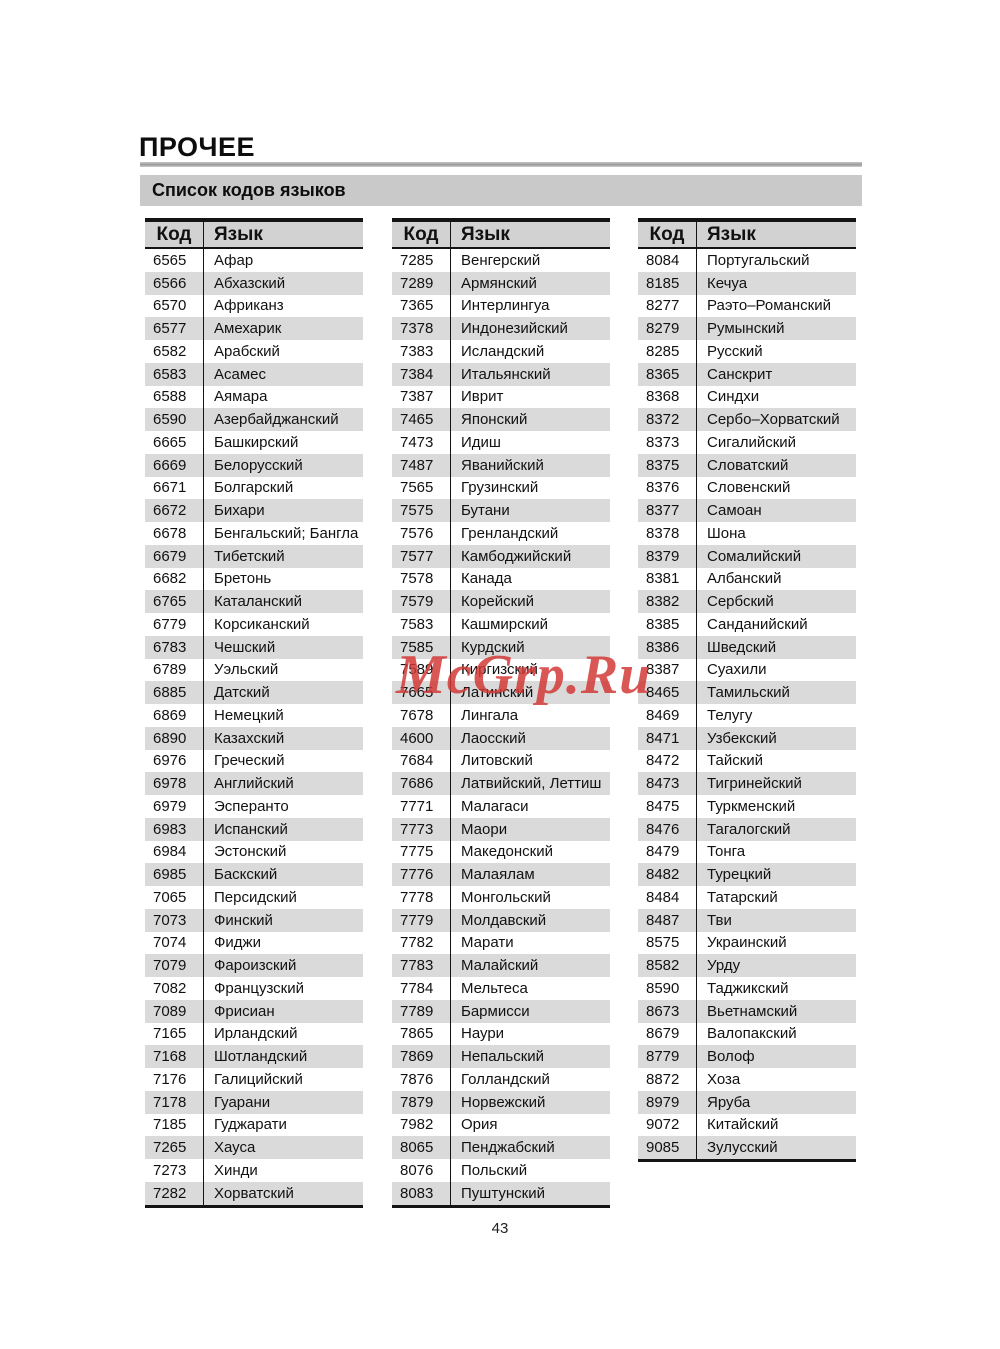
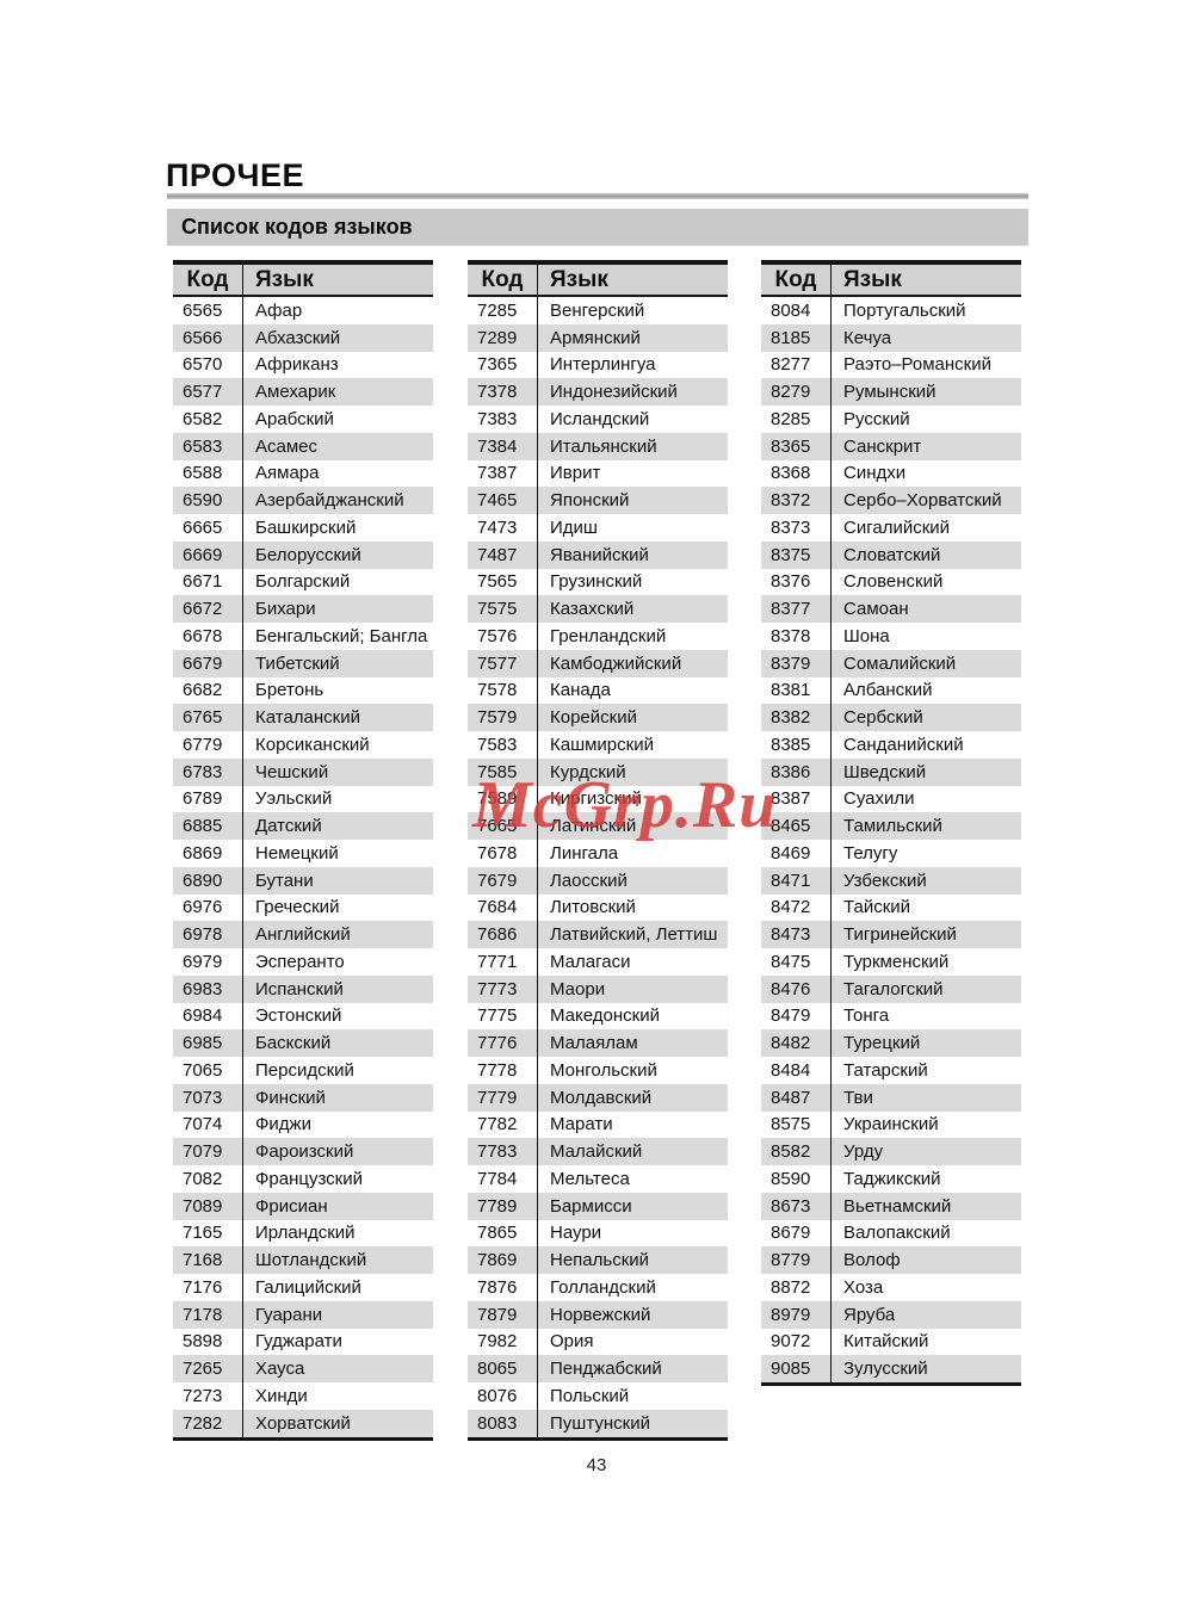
  ПРОЧЕЕ
  Список кодов языков
  Код
  Язык
  6565
  Афар
  6566
  Абхазский
  6570
  Африканз
  6577
  Амехарик
  6582
  Арабский
  6583
  Асамес
  6588
  Аямара
  6590
  Азербайджанский
  6665
  Башкирский
  6669
  Белорусский
  6671
  Болгарский
  6672
  Бихари
  6678
  Бенгальский; Бангла
  6679
  Тибетский
  6682
  Бретонь
  6765
  Каталанский
  6779
  Корсиканский
  6783
  Чешский
  6789
  Уэльский
  6885
  Датский
  6869
  Немецкий
  6890
- Казахский
+ Бутани
  6976
  Греческий
  6978
  Английский
  6979
  Эсперанто
  6983
  Испанский
  6984
  Эстонский
  6985
  Баскский
  7065
  Персидский
  7073
  Финский
  7074
  Фиджи
  7079
  Фароизский
  7082
  Французский
  7089
  Фрисиан
  7165
  Ирландский
  7168
  Шотландский
  7176
  Галицийский
  7178
  Гуарани
- 7185
+ 5898
  Гуджарати
  7265
  Хауса
  7273
  Хинди
  7282
  Хорватский
  Код
  Язык
  7285
  Венгерский
  7289
  Армянский
  7365
  Интерлингуа
  7378
  Индонезийский
  7383
  Исландский
  7384
  Итальянский
  7387
  Иврит
  7465
  Японский
  7473
  Идиш
  7487
  Яванийский
  7565
  Грузинский
  7575
- Бутани
+ Казахский
  7576
  Гренландский
  7577
  Камбоджийский
  7578
  Канада
  7579
  Корейский
  7583
  Кашмирский
  7585
  Курдский
  7589
  Киргизский
  7665
  Латинский
  7678
  Лингала
- 4600
+ 7679
  Лаосский
  7684
  Литовский
  7686
  Латвийский, Леттиш
  7771
  Малагаси
  7773
  Маори
  7775
  Македонский
  7776
  Малаялам
  7778
  Монгольский
  7779
  Молдавский
  7782
  Марати
  7783
  Малайский
  7784
  Мельтеса
  7789
  Бармисси
  7865
  Наури
  7869
  Непальский
  7876
  Голландский
  7879
  Норвежский
  7982
  Ория
  8065
  Пенджабский
  8076
  Польский
  8083
  Пуштунский
  Код
  Язык
  8084
  Португальский
  8185
  Кечуа
  8277
  Раэто–Романский
  8279
  Румынский
  8285
  Русский
  8365
  Санскрит
  8368
  Синдхи
  8372
  Сербо–Хорватский
  8373
  Сигалийский
  8375
  Словатский
  8376
  Словенский
  8377
  Самоан
  8378
  Шона
  8379
  Сомалийский
  8381
  Албанский
  8382
  Сербский
  8385
  Санданийский
  8386
  Шведский
  8387
  Суахили
  8465
  Тамильский
  8469
  Телугу
  8471
  Узбекский
  8472
  Тайский
  8473
  Тигринейский
  8475
  Туркменский
  8476
  Тагалогский
  8479
  Тонга
  8482
  Турецкий
  8484
  Татарский
  8487
  Тви
  8575
  Украинский
  8582
  Урду
  8590
  Таджикский
  8673
  Вьетнамский
  8679
  Валопакский
  8779
  Волоф
  8872
  Хоза
  8979
  Яруба
  9072
  Китайский
  9085
  Зулусский
  McGrp.Ru
  43
